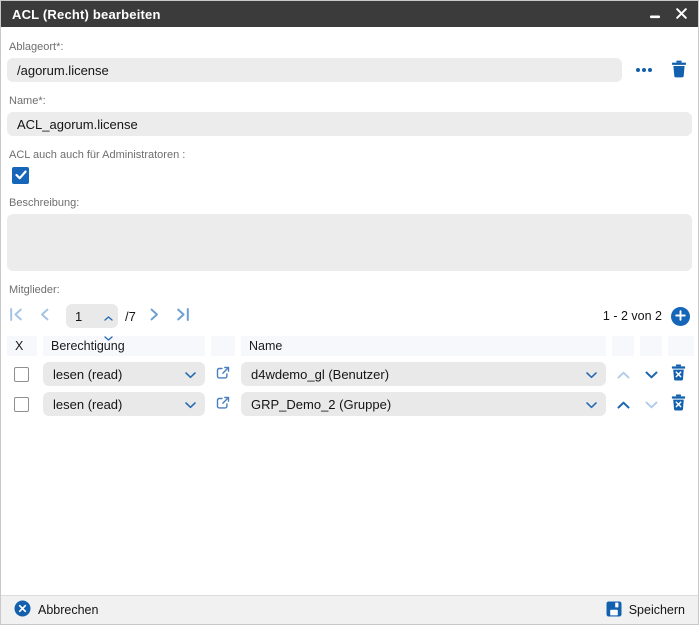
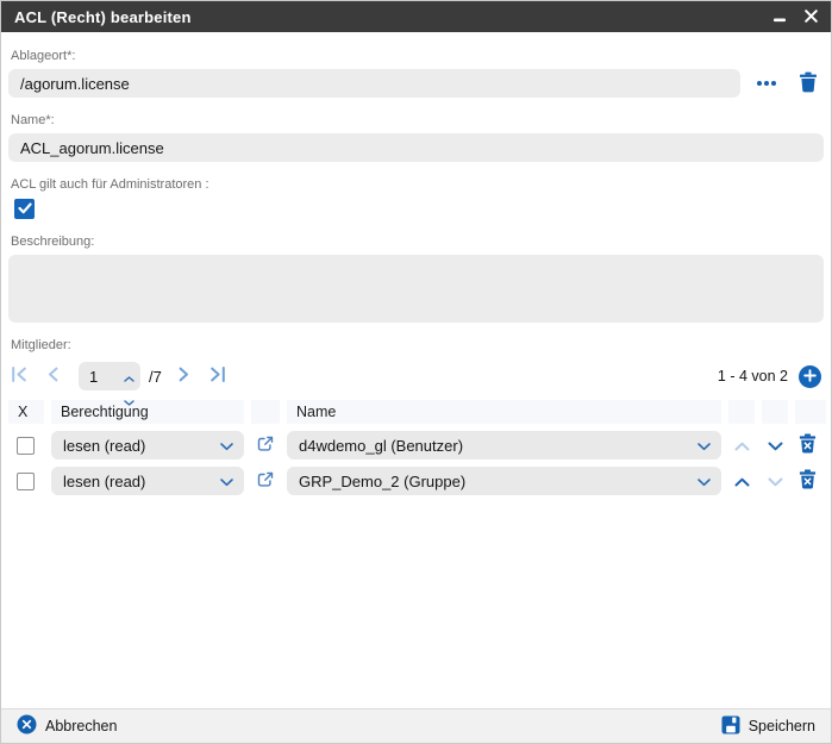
  ACL (Recht) bearbeiten
  Ablageort*:
  /agorum.license
  Name*:
  ACL_agorum.license
- ACL auch auch für Administratoren :
+ ACL gilt auch für Administratoren :
  Beschreibung:
  Mitglieder:
  1
  /7
- 1 - 2 von 2
+ 1 - 4 von 2
  X
  Berechtigung
  Name
  lesen (read)
  d4wdemo_gl (Benutzer)
  lesen (read)
  GRP_Demo_2 (Gruppe)
  Abbrechen
  Speichern
